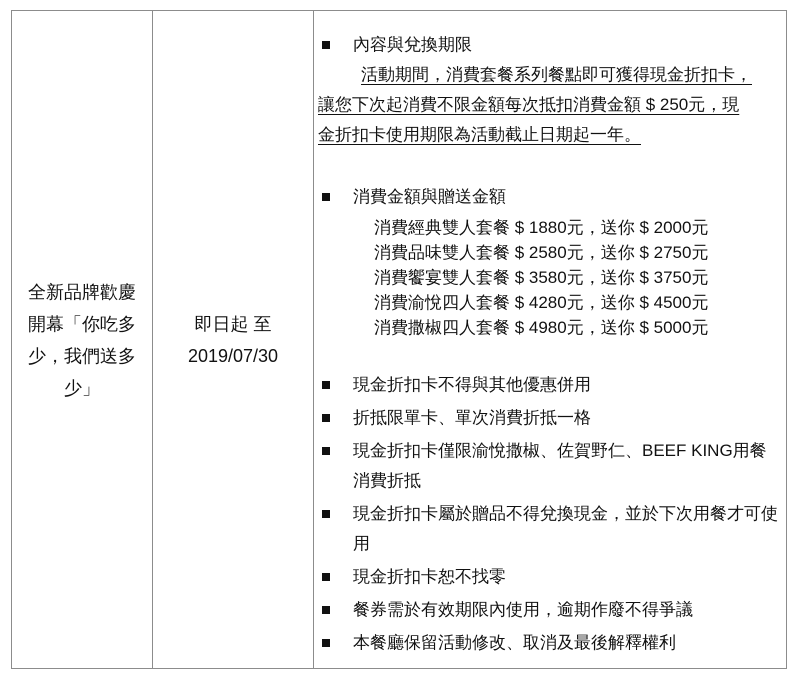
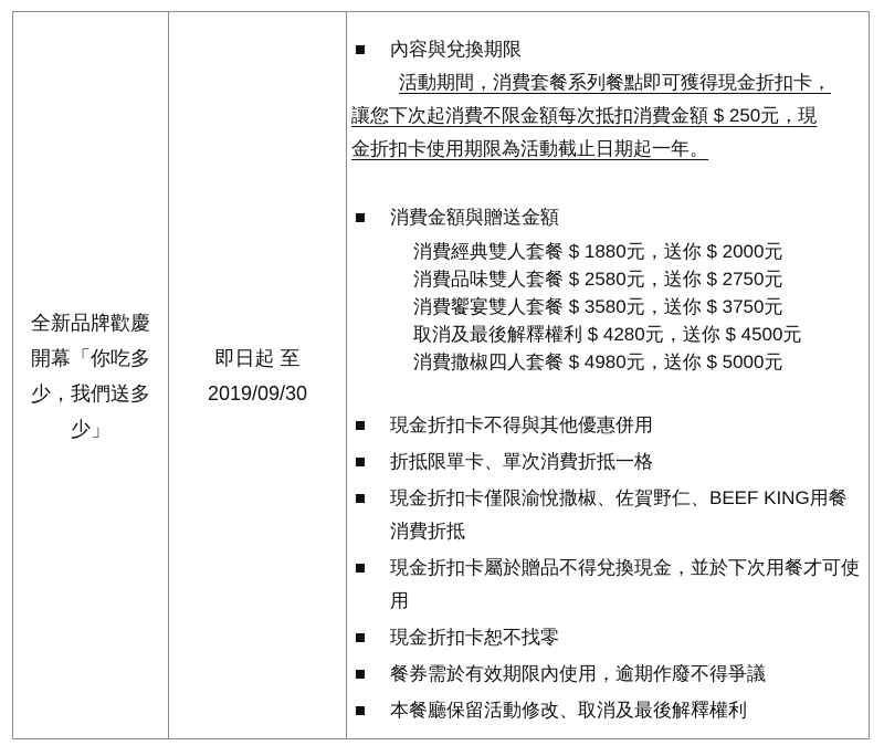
  全新品牌歡慶
  開幕「你吃多
  少，我們送多
  少」
  即日起 至
- 2019/07/30
+ 2019/09/30
  內容與兌換期限
  活動期間，消費套餐系列餐點即可獲得現金折扣卡，
  讓您下次起消費不限金額每次抵扣消費金額 $ 250元，現
  金折扣卡使用期限為活動截止日期起一年。
  消費金額與贈送金額
  消費經典雙人套餐 $ 1880元，送你 $ 2000元
  消費品味雙人套餐 $ 2580元，送你 $ 2750元
  消費饗宴雙人套餐 $ 3580元，送你 $ 3750元
- 消費渝悅四人套餐 $ 4280元，送你 $ 4500元
+ 取消及最後解釋權利 $ 4280元，送你 $ 4500元
  消費撒椒四人套餐 $ 4980元，送你 $ 5000元
  現金折扣卡不得與其他優惠併用
  折抵限單卡、單次消費折抵一格
  現金折扣卡僅限渝悅撒椒、佐賀野仁、BEEF KING用餐消費折抵
  現金折扣卡屬於贈品不得兌換現金，並於下次用餐才可使用
  現金折扣卡恕不找零
  餐券需於有效期限內使用，逾期作廢不得爭議
  本餐廳保留活動修改、取消及最後解釋權利
